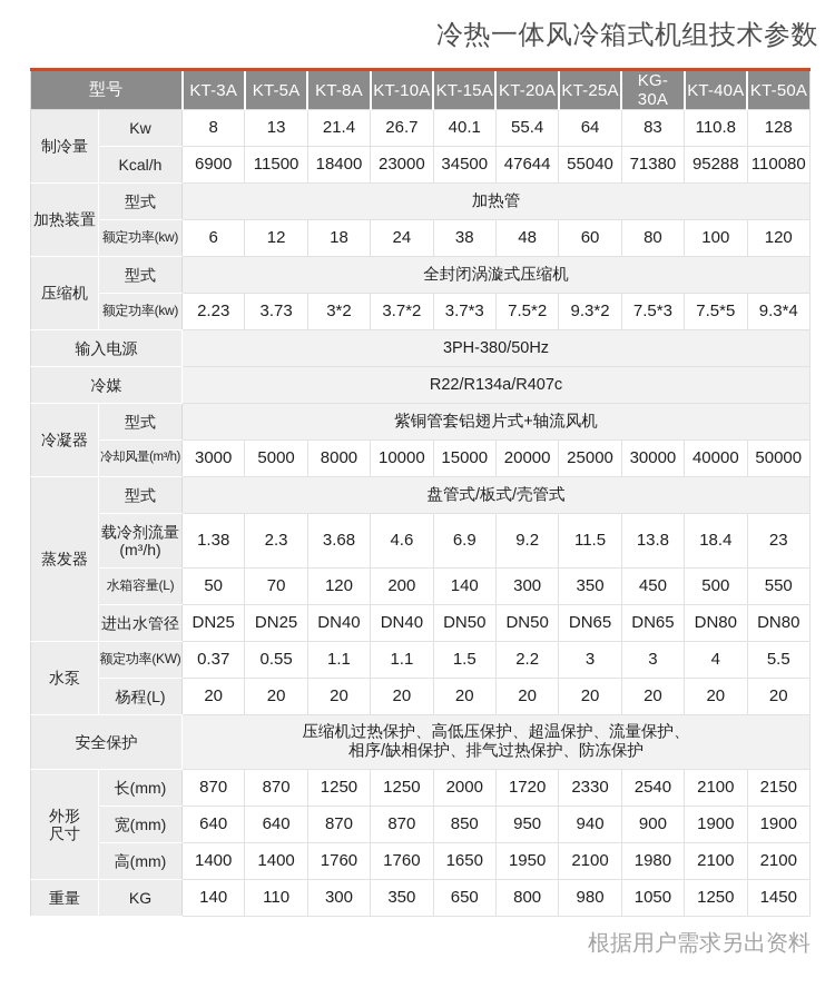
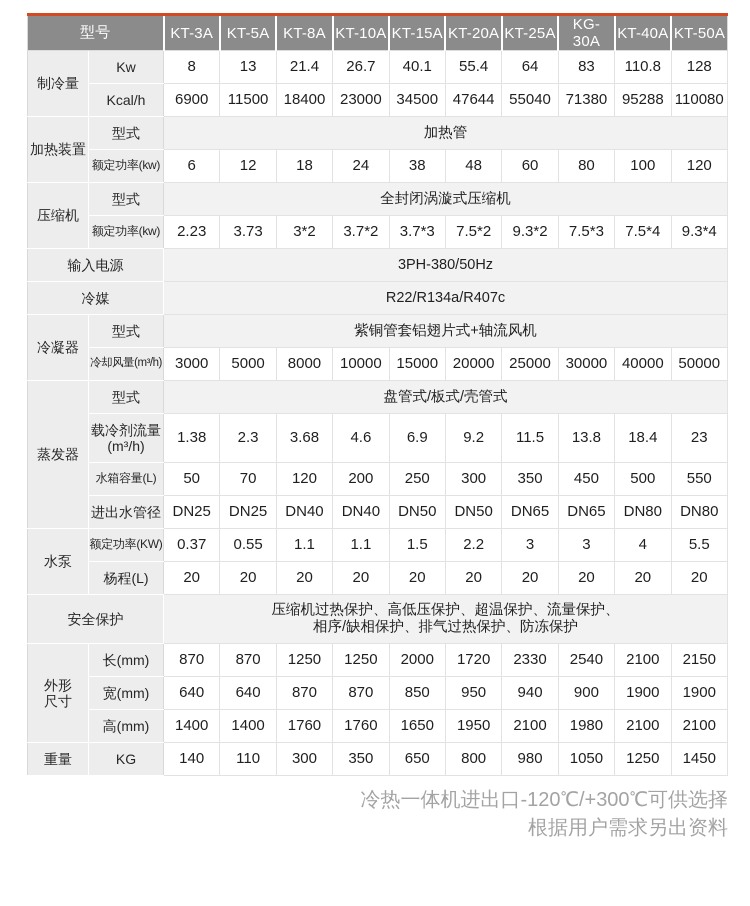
- 冷热一体风冷箱式机组技术参数
  型号	KT-3A	KT-5A	KT-8A	KT-10A	KT-15A	KT-20A	KT-25A	KG-30A	KT-40A	KT-50A
  制冷量	Kw	8	13	21.4	26.7	40.1	55.4	64	83	110.8	128
  Kcal/h	6900	11500	18400	23000	34500	47644	55040	71380	95288	110080
  加热装置	型式	加热管
  额定功率(kw)	6	12	18	24	38	48	60	80	100	120
  压缩机	型式	全封闭涡漩式压缩机
- 额定功率(kw)	2.23	3.73	3*2	3.7*2	3.7*3	7.5*2	9.3*2	7.5*3	7.5*5	9.3*4
+ 额定功率(kw)	2.23	3.73	3*2	3.7*2	3.7*3	7.5*2	9.3*2	7.5*3	7.5*4	9.3*4
  输入电源	3PH-380/50Hz
  冷媒	R22/R134a/R407c
  冷凝器	型式	紫铜管套铝翅片式+轴流风机
  冷却风量(m³/h)	3000	5000	8000	10000	15000	20000	25000	30000	40000	50000
  蒸发器	型式	盘管式/板式/壳管式
  载冷剂流量(m³/h)	1.38	2.3	3.68	4.6	6.9	9.2	11.5	13.8	18.4	23
- 水箱容量(L)	50	70	120	200	140	300	350	450	500	550
+ 水箱容量(L)	50	70	120	200	250	300	350	450	500	550
  进出水管径	DN25	DN25	DN40	DN40	DN50	DN50	DN65	DN65	DN80	DN80
  水泵	额定功率(KW)	0.37	0.55	1.1	1.1	1.5	2.2	3	3	4	5.5
  杨程(L)	20	20	20	20	20	20	20	20	20	20
  安全保护	压缩机过热保护、高低压保护、超温保护、流量保护、相序/缺相保护、排气过热保护、防冻保护
  外形尺寸	长(mm)	870	870	1250	1250	2000	1720	2330	2540	2100	2150
  宽(mm)	640	640	870	870	850	950	940	900	1900	1900
  高(mm)	1400	1400	1760	1760	1650	1950	2100	1980	2100	2100
  重量	KG	140	110	300	350	650	800	980	1050	1250	1450
+ 冷热一体机进出口-120℃/+300℃可供选择
  根据用户需求另出资料
